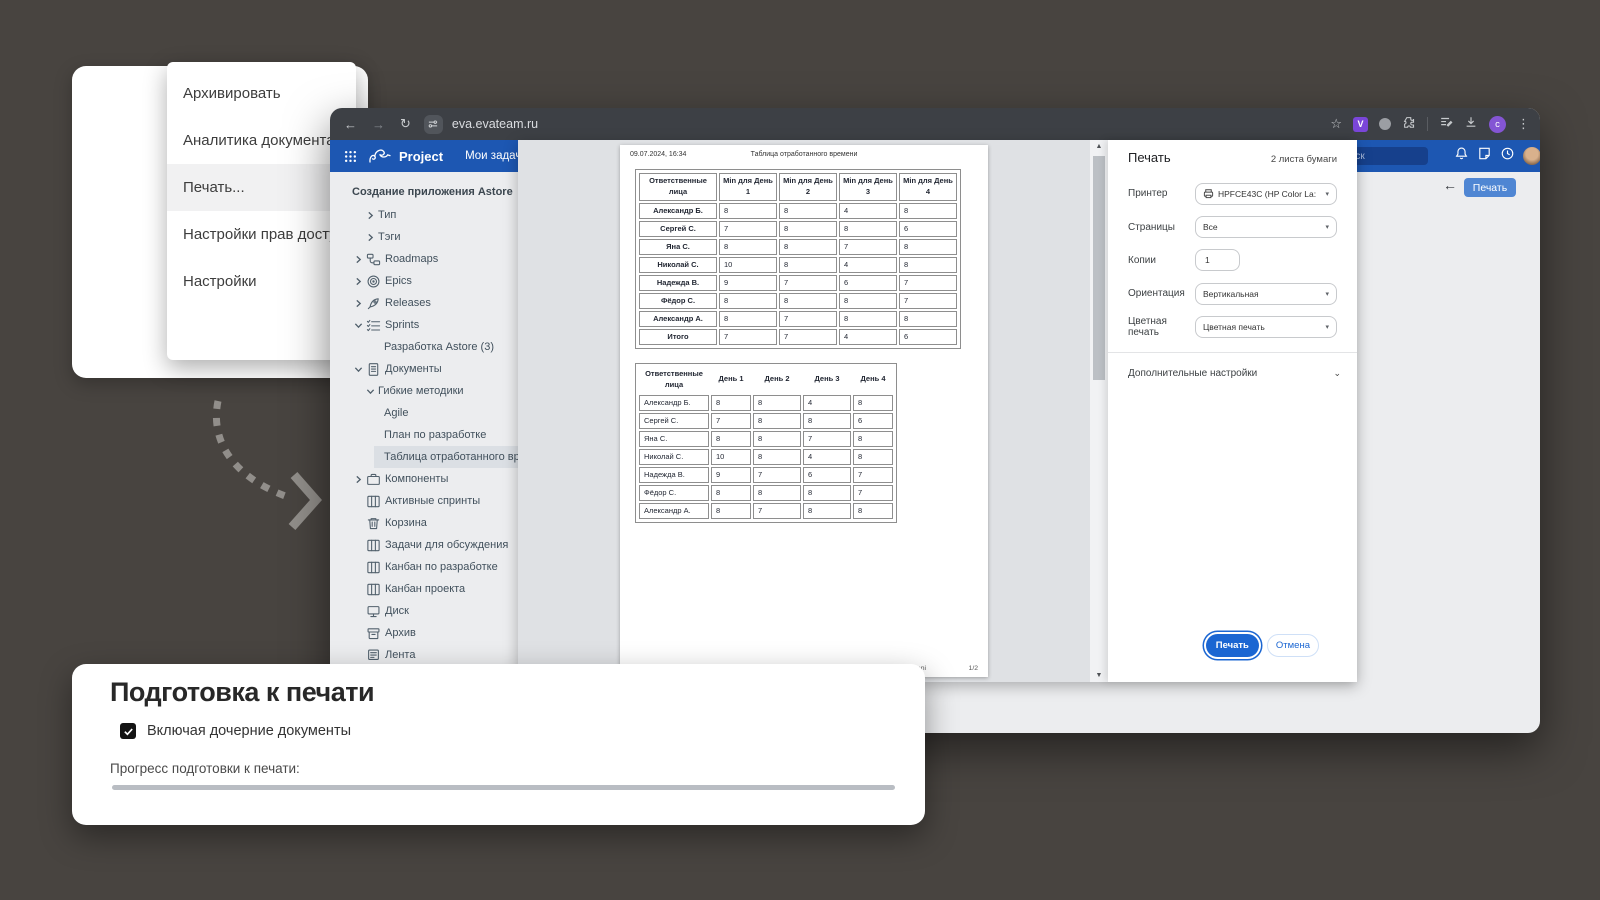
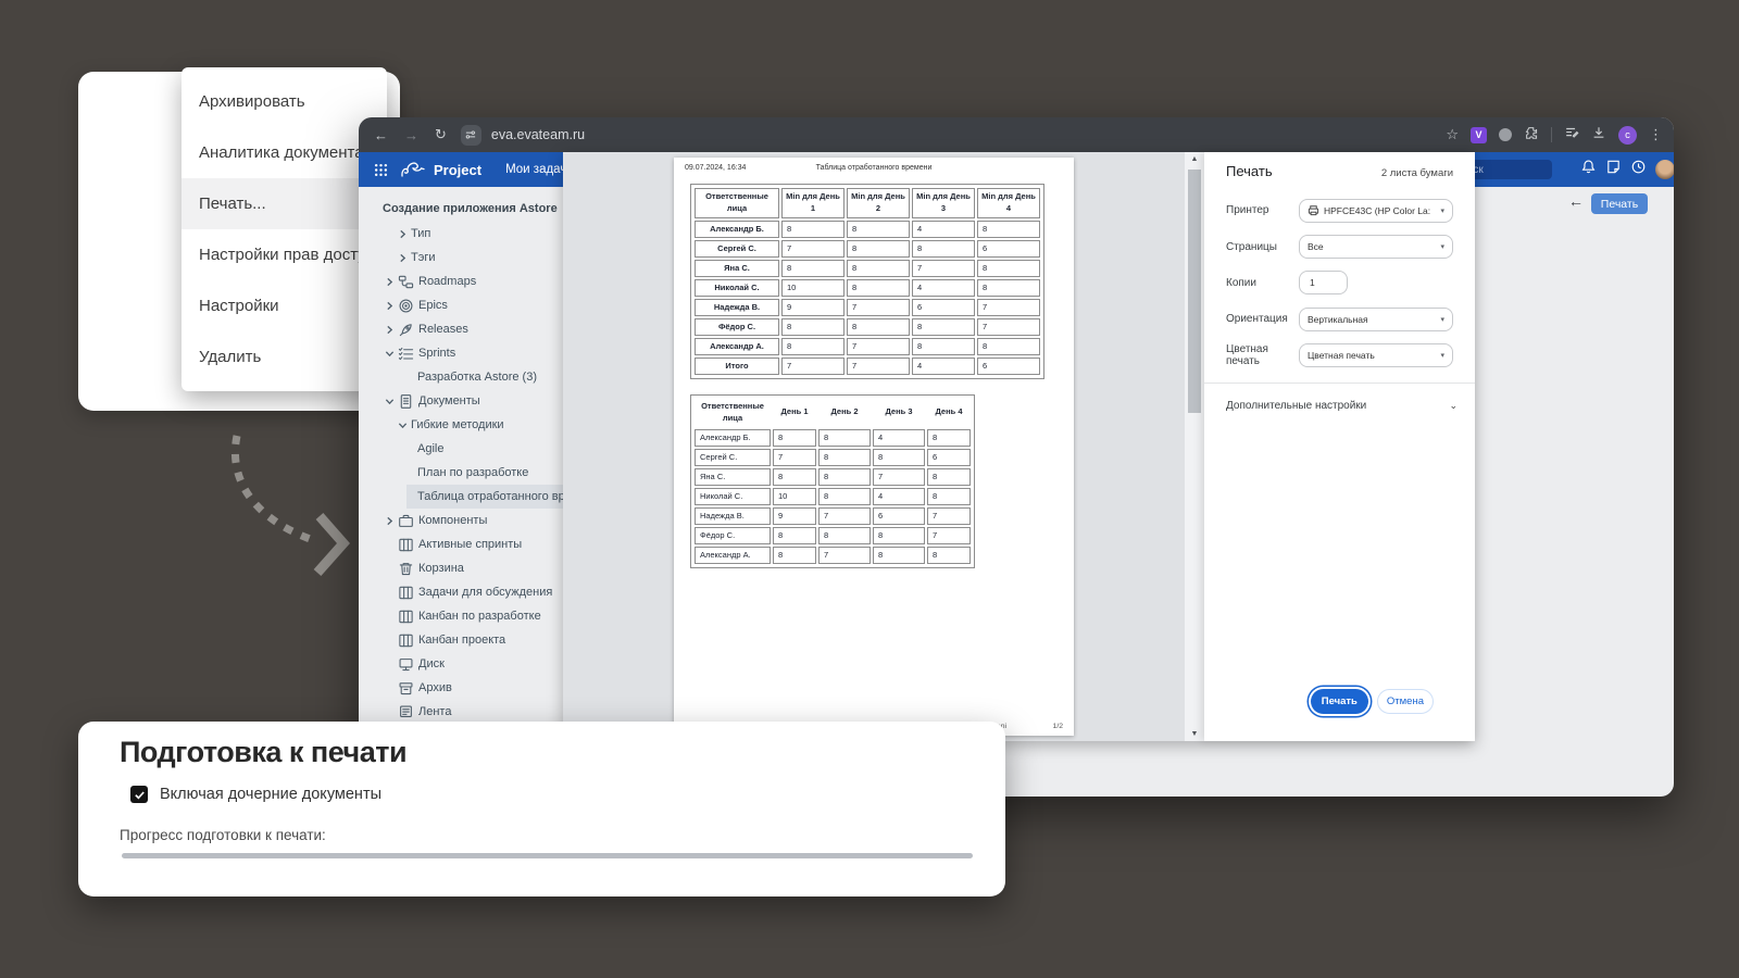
  Архивировать
  Аналитика документ
  Печать...
  Настройки прав дост
  Настройки
+ Удалить
  ←
  →
  ↻
  eva.evateam.ru
  ☆
  V
  c
  ⋮
  Project
  Мои зада
  Создание приложения Astore
  Тип
  Тэги
  Roadmaps
  Epics
  Releases
  Sprints
  Разработка Astore (3)
  Документы
  Гибкие методики
  Agile
  План по разработке
  Таблица отработанного вр
  Компоненты
  Активные спринты
  Корзина
  Задачи для обсуждения
  Канбан по разработке
  Канбан проекта
  Диск
  Архив
  Лента
  ←
  Печать
  Ответственные лица	Min для День 1	Min для День 2	Min для День 3	Min для День 4
  Александр Б.	8	8	4	8
  Сергей С.	7	8	8	6
  Яна С.	8	8	7	8
  Николай С.	10	8	4	8
  Надежда В.	9	7	6	7
  Фёдор С.	8	8	8	7
  Александр А.	8	7	8	8
  Итого	7	7	4	6
  Ответственные лица	День 1	День 2	День 3	День 4
  Александр Б.	8	8	4	8
  Сергей С.	7	8	8	6
  Яна С.	8	8	7	8
  Николай С.	10	8	4	8
  Надежда В.	9	7	6	7
  Фёдор С.	8	8	8	7
  Александр А.	8	7	8	8
  Печать
  2 листа бумаги
  Принтер
  HPFCE43C (HP Color La:
  Страницы
  Все
  Копии
  1
  Ориентация
  Вертикальная
  Цветная печать
  Цветная печать
  Дополнительные настройки
  ⌄
  Печать
  Отмена
  Подготовка к печати
  Включая дочерние документы
  Прогресс подготовки к печати:
